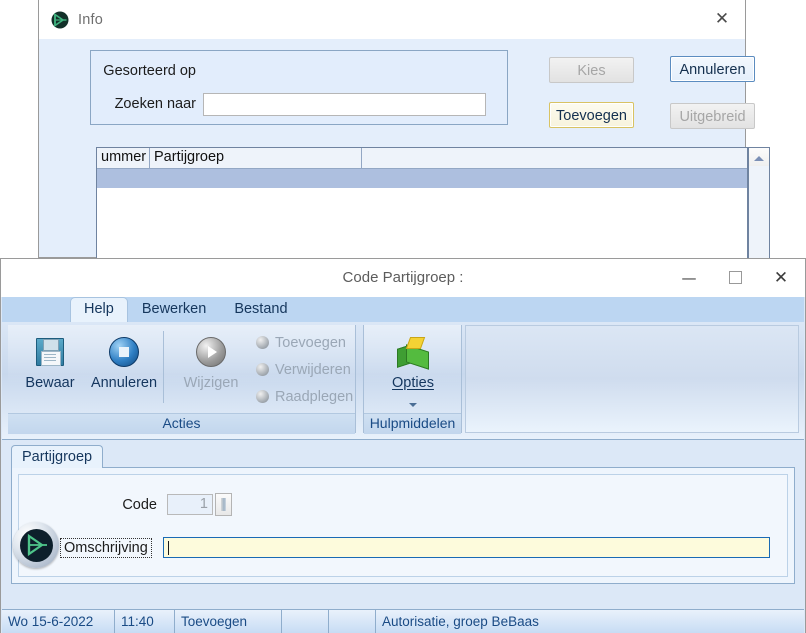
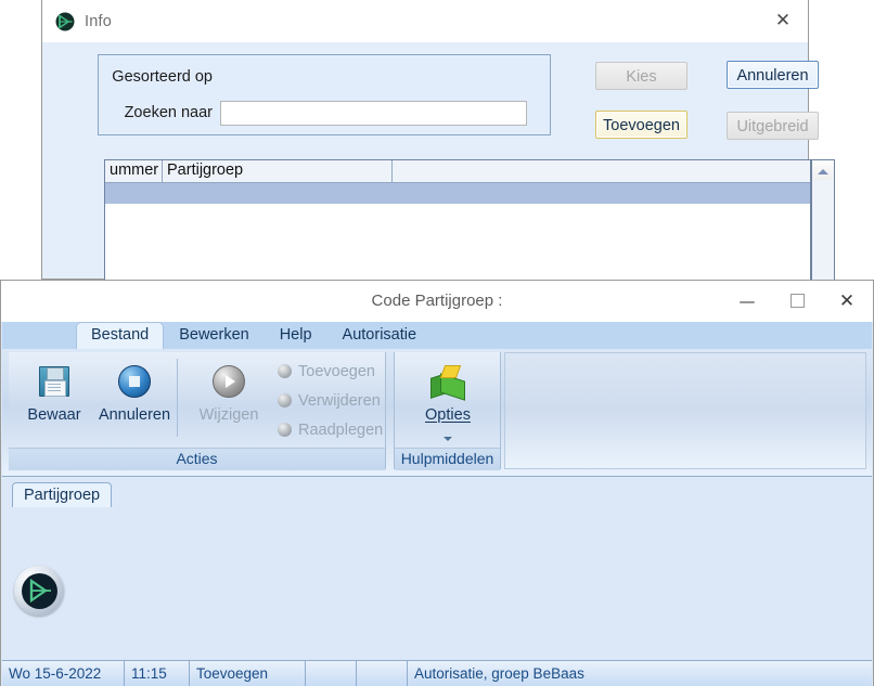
  Info
  ✕
  Gesorteerd op
  Zoeken naar
  Kies
  Annuleren
  Toevoegen
  Uitgebreid
  ummer
  Partijgroep
  Code Partijgroep :
  —
  ✕
- Help
+ Bestand
  Bewerken
- Bestand
+ Help
+ Autorisatie
  Bewaar
  Annuleren
  Wijzigen
  Toevoegen
  Verwijderen
  Raadplegen
  Acties
  Opties
  Hulpmiddelen
  Partijgroep
- Code
- 1
- Omschrijving
  Wo 15-6-2022
- 11:40
+ 11:15
  Toevoegen
  Autorisatie, groep BeBaas
